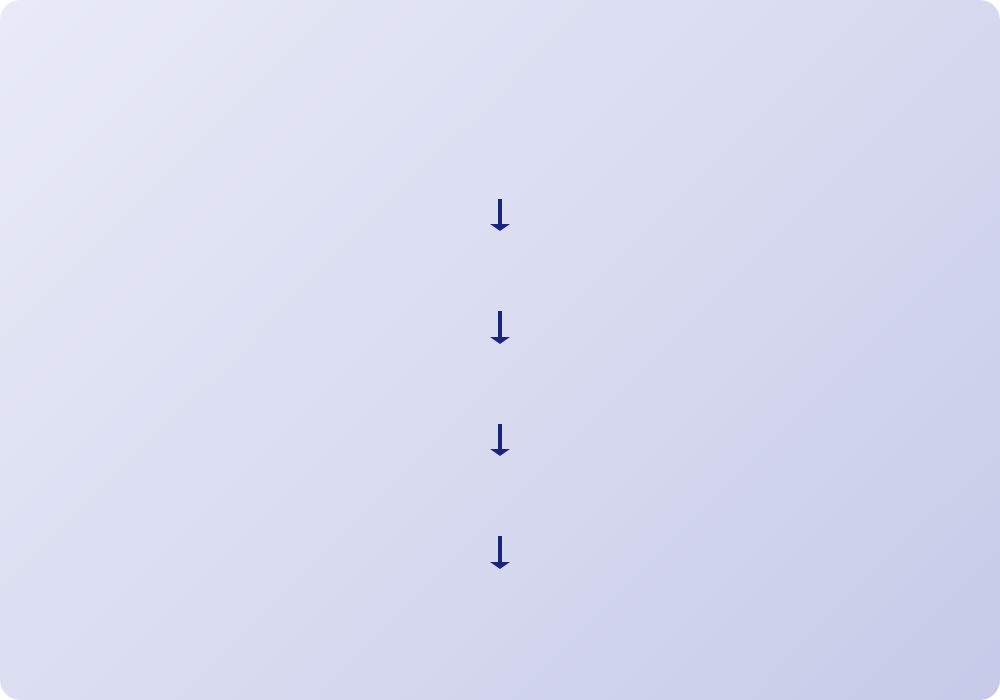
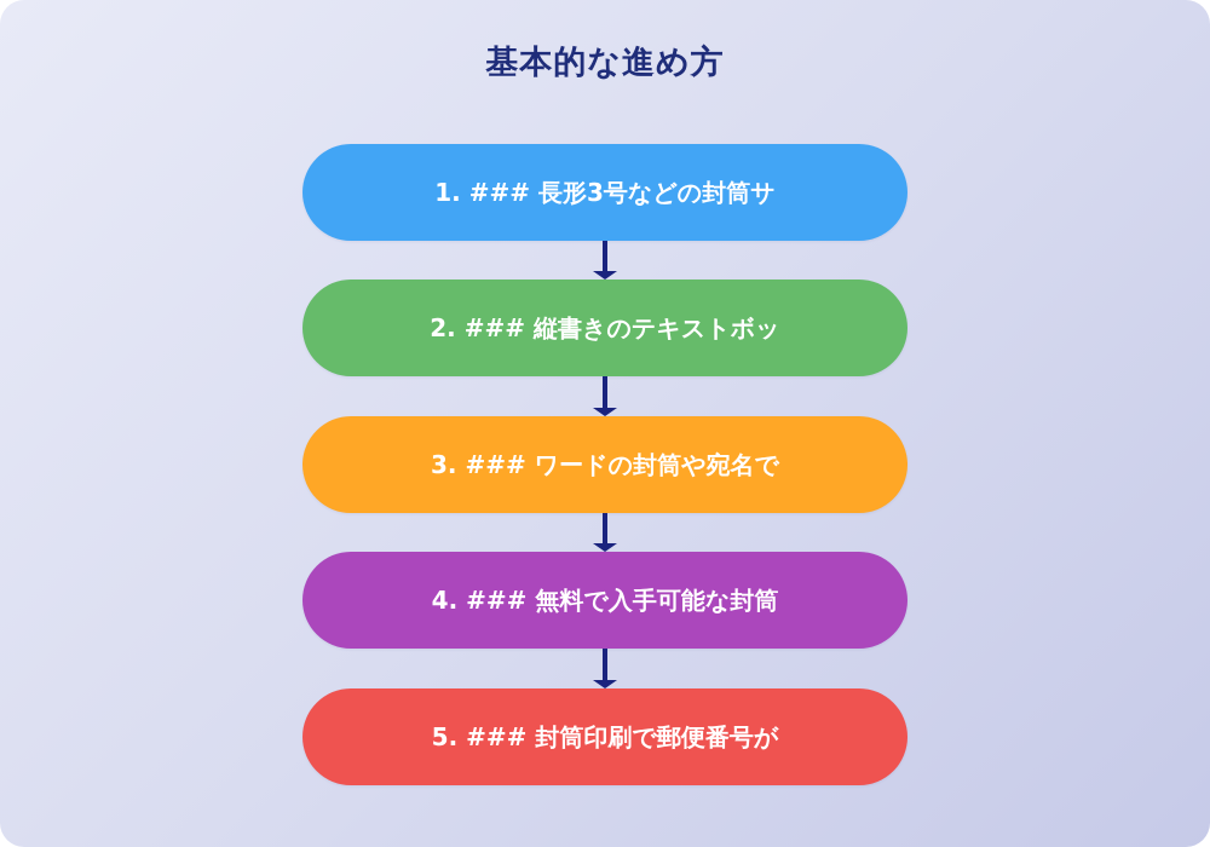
+ 基本的な進め方
+ 1. ### 長形3号などの封筒サ
+ 2. ### 縦書きのテキストボッ
+ 3. ### ワードの封筒や宛名で
+ 4. ### 無料で入手可能な封筒
+ 5. ### 封筒印刷で郵便番号が
